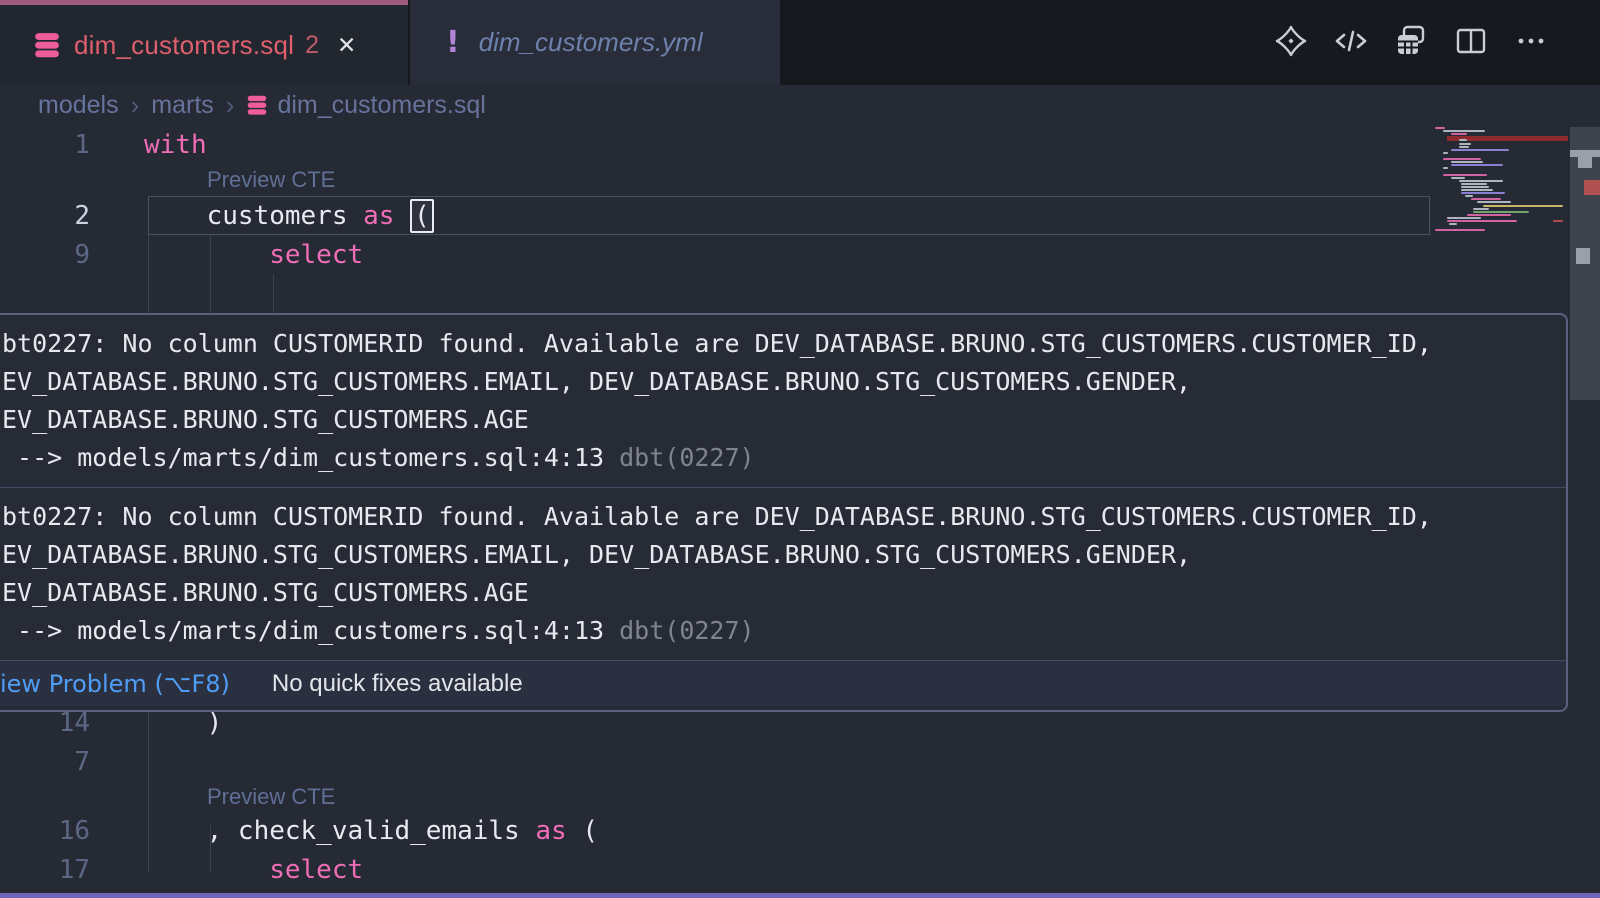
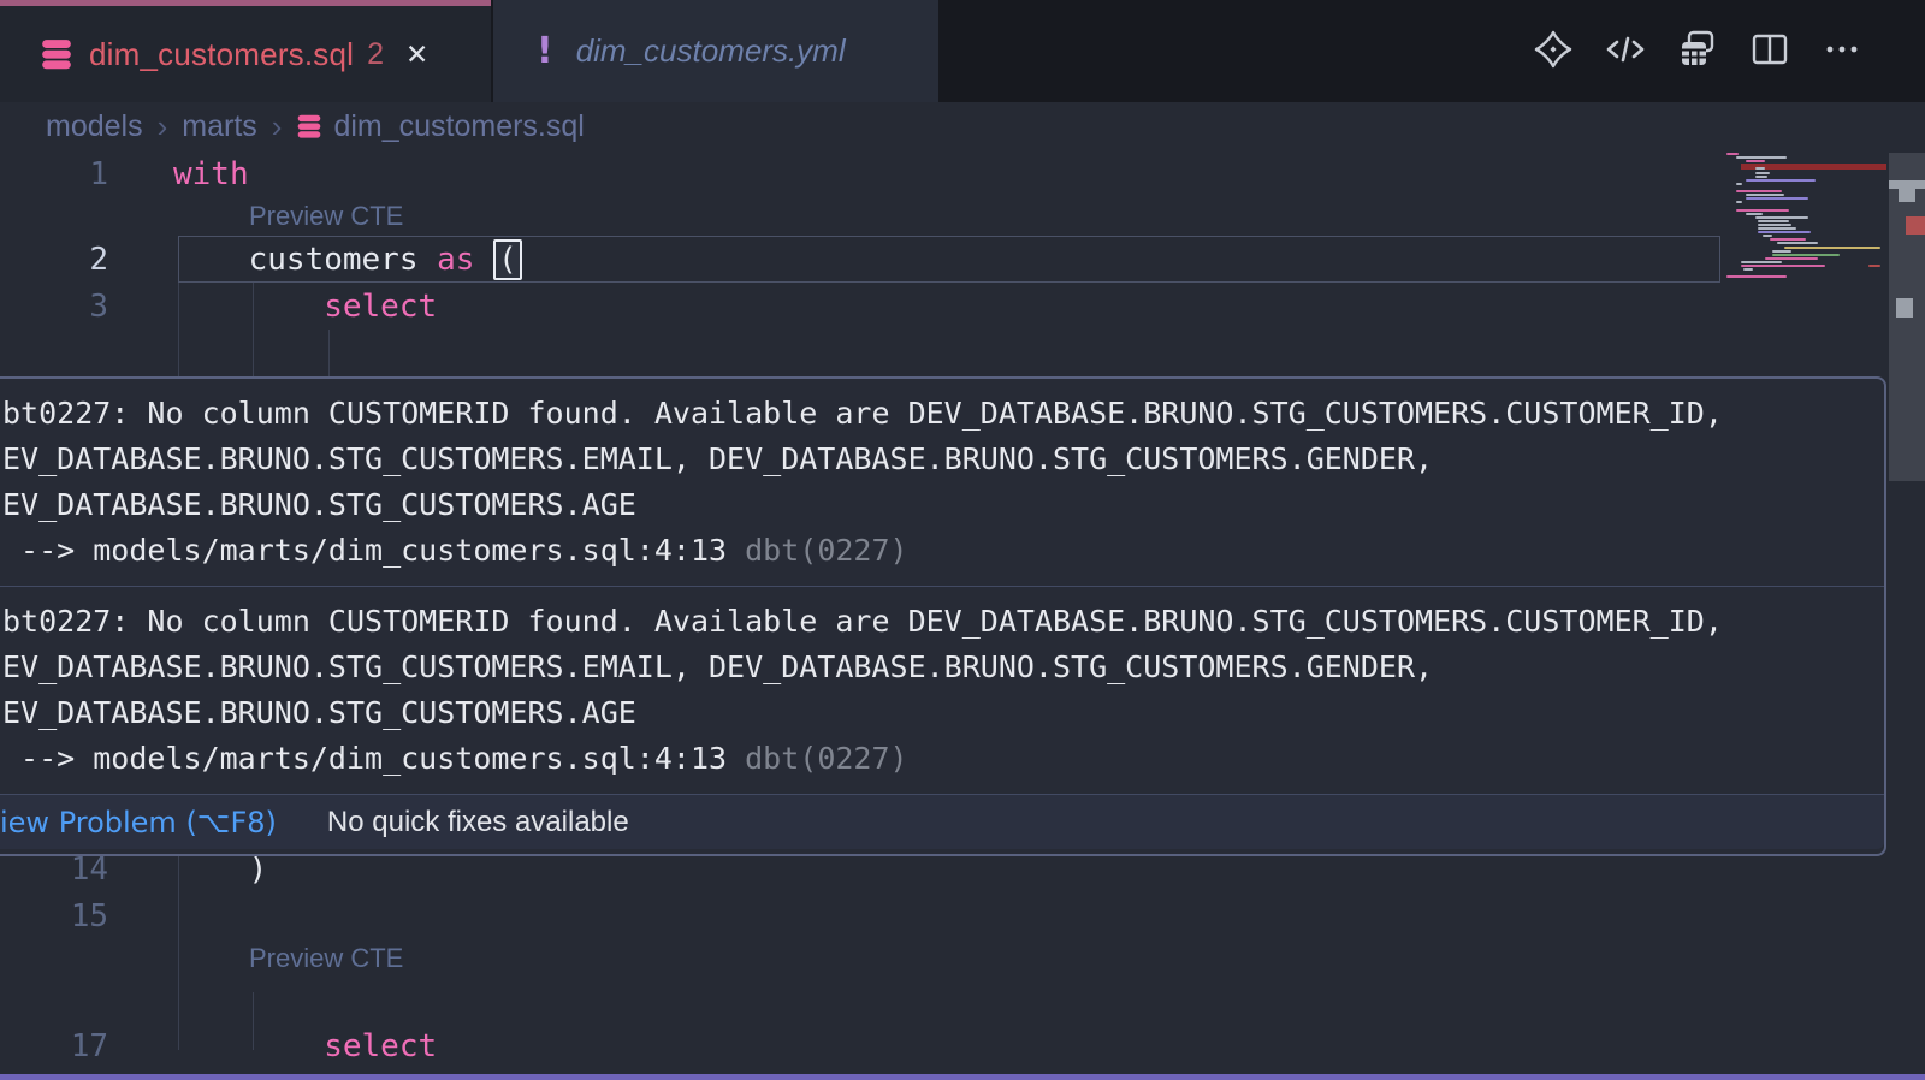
  dim_customers.sql
  2
  ✕
  !
  dim_customers.yml
  models
  ›
  marts
  ›
  dim_customers.sql
  1
  with
  Preview CTE
  2
  customers as (
- 9
+ 3
  select
  14
  )
- 7
+ 15
  Preview CTE
- 16
- , check_valid_emails as (
  17
  select
  bt0227: No column CUSTOMERID found. Available are DEV_DATABASE.BRUNO.STG_CUSTOMERS.CUSTOMER_ID,
  EV_DATABASE.BRUNO.STG_CUSTOMERS.EMAIL, DEV_DATABASE.BRUNO.STG_CUSTOMERS.GENDER,
  EV_DATABASE.BRUNO.STG_CUSTOMERS.AGE
  --> models/marts/dim_customers.sql:4:13 dbt(0227)
  bt0227: No column CUSTOMERID found. Available are DEV_DATABASE.BRUNO.STG_CUSTOMERS.CUSTOMER_ID,
  EV_DATABASE.BRUNO.STG_CUSTOMERS.EMAIL, DEV_DATABASE.BRUNO.STG_CUSTOMERS.GENDER,
  EV_DATABASE.BRUNO.STG_CUSTOMERS.AGE
  --> models/marts/dim_customers.sql:4:13 dbt(0227)
  iew Problem (⌥F8)
  No quick fixes available
